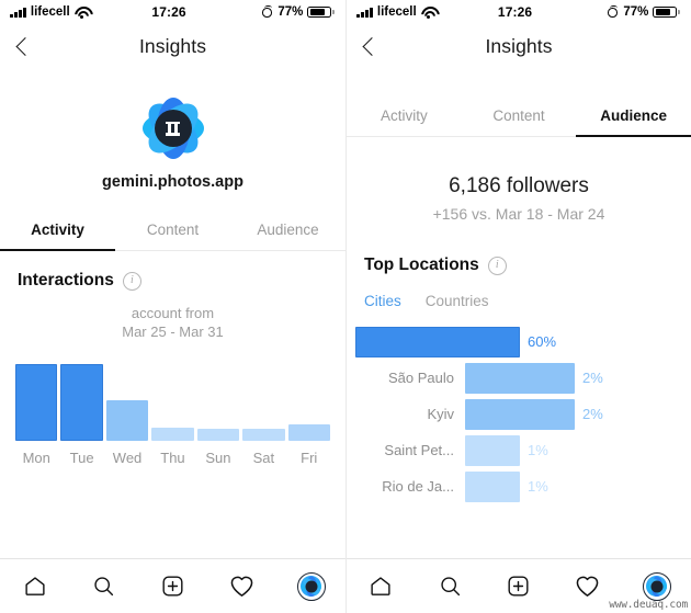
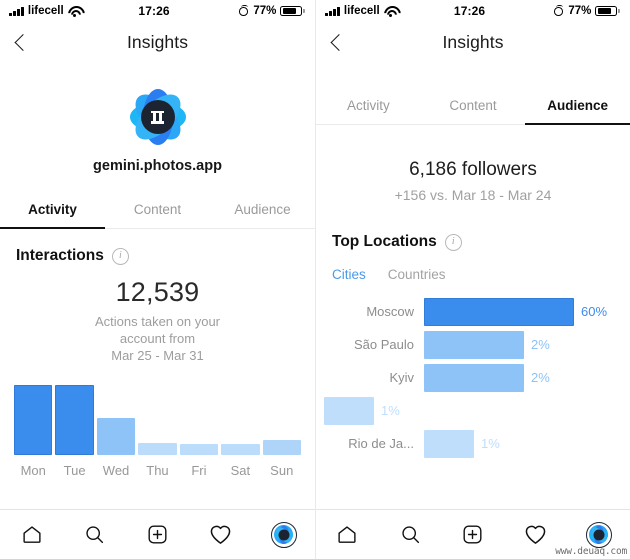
  lifecell
  17:26
  77%
  Insights
  gemini.photos.app
  Activity
  Content
  Audience
  Interactions
  i
+ 12,539
+ Actions taken on your
  account from
  Mar 25 - Mar 31
  Mon
  Tue
  Wed
  Thu
- Sun
+ Fri
  Sat
- Fri
+ Sun
  lifecell
  17:26
  77%
  Insights
  Activity
  Content
  Audience
  6,186 followers
  +156 vs. Mar 18 - Mar 24
  Top Locations
  i
  Cities
  Countries
+ Moscow
  60%
  São Paulo
  2%
  Kyiv
  2%
- Saint Pet...
  1%
  Rio de Ja...
  1%
  www.deuaq.com
